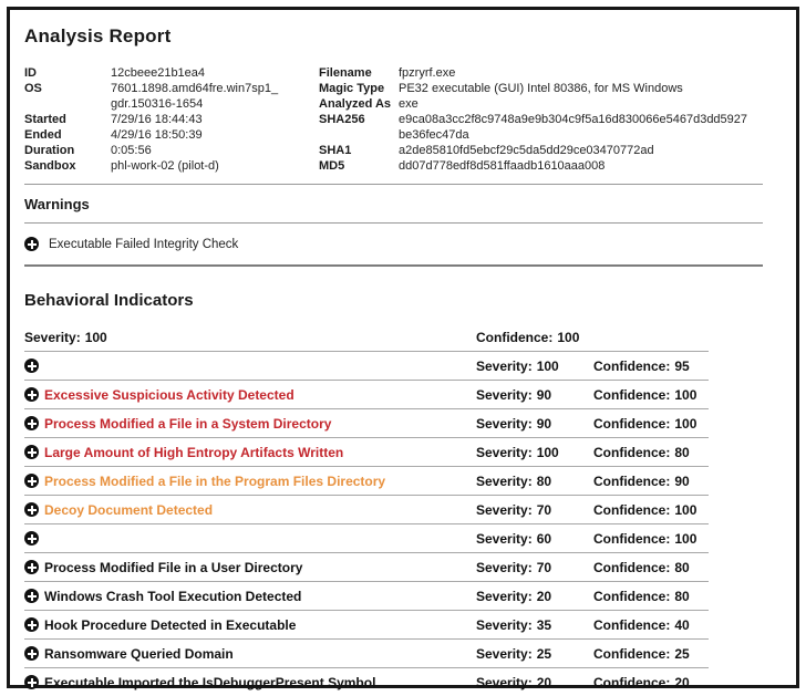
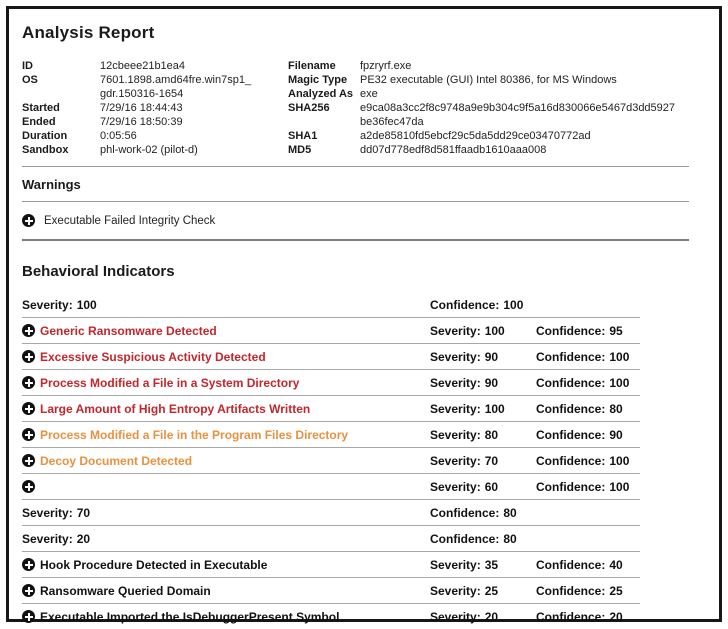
  Analysis Report
  ID
  12cbeee21b1ea4
  OS
  7601.1898.amd64fre.win7sp1_
  gdr.150316-1654
  Started
  7/29/16 18:44:43
  Ended
- 4/29/16 18:50:39
+ 7/29/16 18:50:39
  Duration
  0:05:56
  Sandbox
  phl-work-02 (pilot-d)
  Filename
  fpzryrf.exe
  Magic Type
  PE32 executable (GUI) Intel 80386, for MS Windows
  Analyzed As
  exe
  SHA256
  e9ca08a3cc2f8c9748a9e9b304c9f5a16d830066e5467d3dd5927
  be36fec47da
  SHA1
  a2de85810fd5ebcf29c5da5dd29ce03470772ad
  MD5
  dd07d778edf8d581ffaadb1610aaa008
  Warnings
  Executable Failed Integrity Check
  Behavioral Indicators
  Severity: 100
  Confidence: 100
+ Generic Ransomware Detected
  Severity: 100
  Confidence: 95
  Excessive Suspicious Activity Detected
  Severity: 90
  Confidence: 100
  Process Modified a File in a System Directory
  Severity: 90
  Confidence: 100
  Large Amount of High Entropy Artifacts Written
  Severity: 100
  Confidence: 80
  Process Modified a File in the Program Files Directory
  Severity: 80
  Confidence: 90
  Decoy Document Detected
  Severity: 70
  Confidence: 100
  Severity: 60
  Confidence: 100
- Process Modified File in a User Directory
  Severity: 70
  Confidence: 80
- Windows Crash Tool Execution Detected
  Severity: 20
  Confidence: 80
  Hook Procedure Detected in Executable
  Severity: 35
  Confidence: 40
  Ransomware Queried Domain
  Severity: 25
  Confidence: 25
  Executable Imported the IsDebuggerPresent Symbol
  Severity: 20
  Confidence: 20
